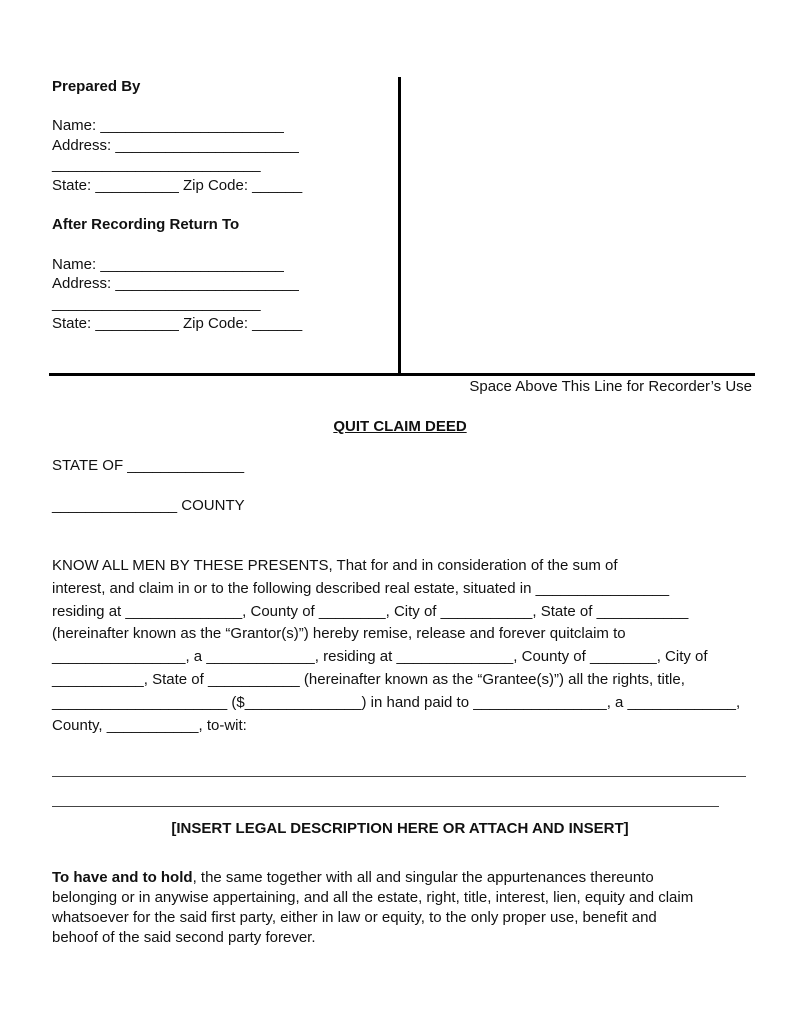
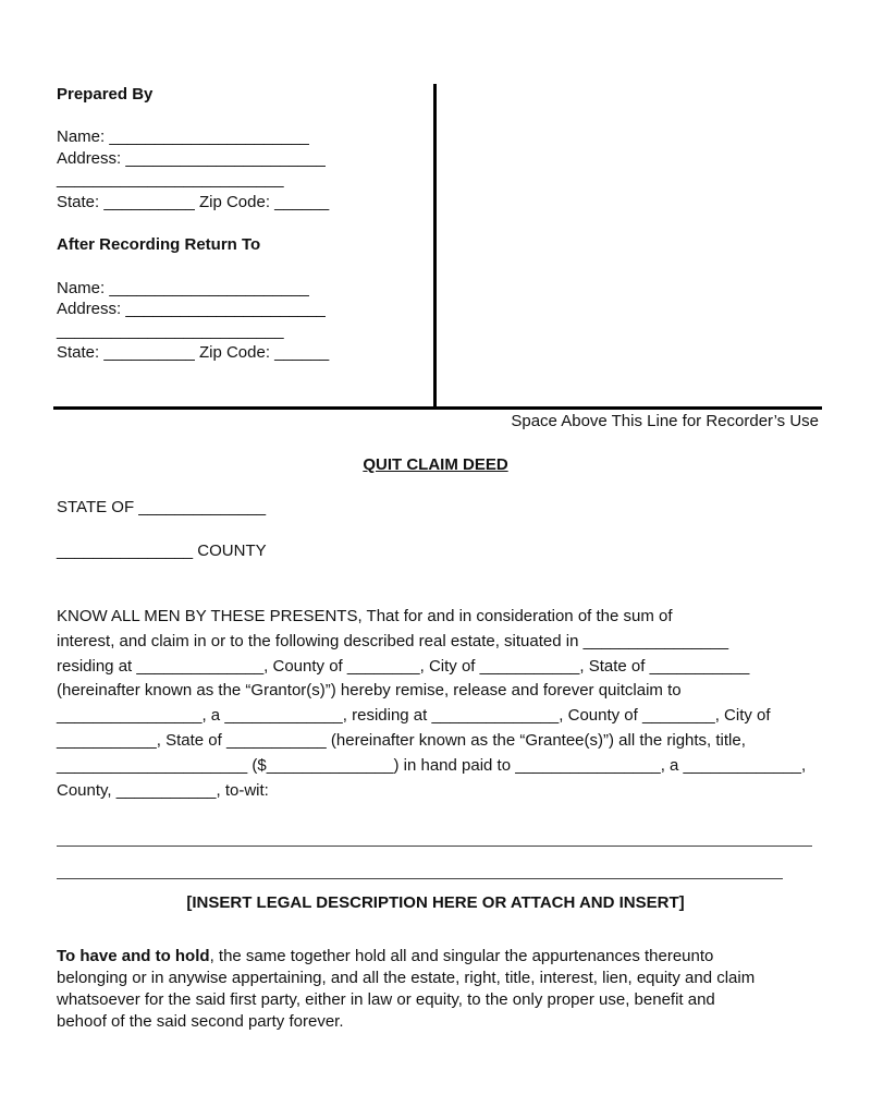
  Prepared By
  Name: ______________________
  Address: ______________________
  _________________________
  State: __________ Zip Code: ______
  After Recording Return To
  Name: ______________________
  Address: ______________________
  _________________________
  State: __________ Zip Code: ______
  Space Above This Line for Recorder’s Use
  QUIT CLAIM DEED
  STATE OF ______________
  _______________ COUNTY
  KNOW ALL MEN BY THESE PRESENTS, That for and in consideration of the sum of
  interest, and claim in or to the following described real estate, situated in ________________
  residing at ______________, County of ________, City of ___________, State of ___________
  (hereinafter known as the “Grantor(s)”) hereby remise, release and forever quitclaim to
  ________________, a _____________, residing at ______________, County of ________, City of
  ___________, State of ___________ (hereinafter known as the “Grantee(s)”) all the rights, title,
  _____________________ ($______________) in hand paid to ________________, a _____________,
  County, ___________, to-wit:
  [INSERT LEGAL DESCRIPTION HERE OR ATTACH AND INSERT]
- To have and to hold, the same together with all and singular the appurtenances thereunto
+ To have and to hold, the same together hold all and singular the appurtenances thereunto
  belonging or in anywise appertaining, and all the estate, right, title, interest, lien, equity and claim
  whatsoever for the said first party, either in law or equity, to the only proper use, benefit and
  behoof of the said second party forever.
